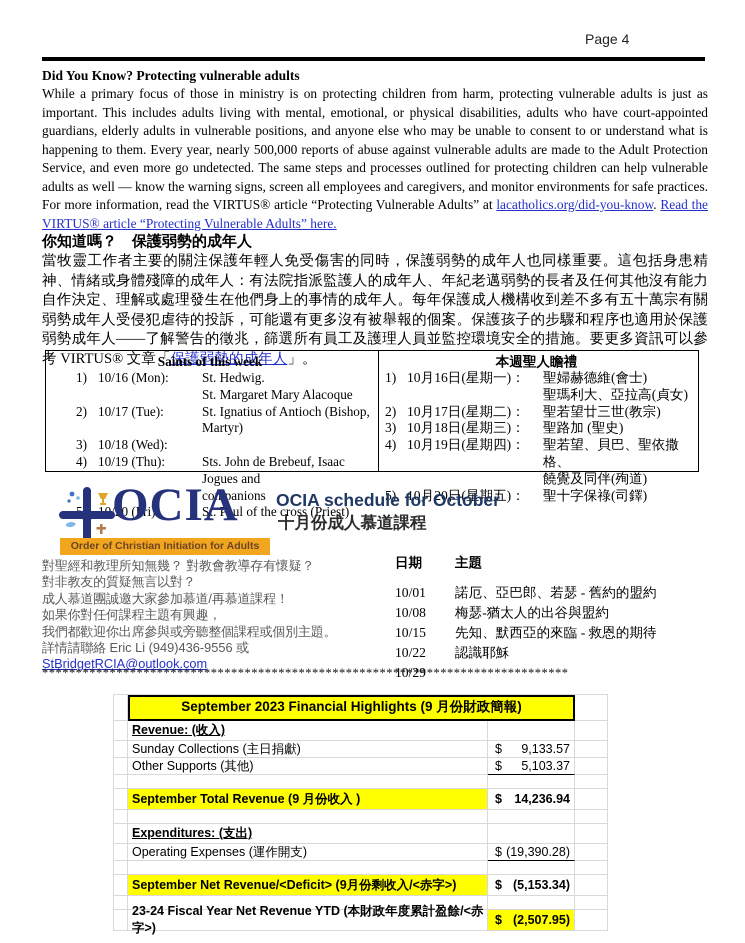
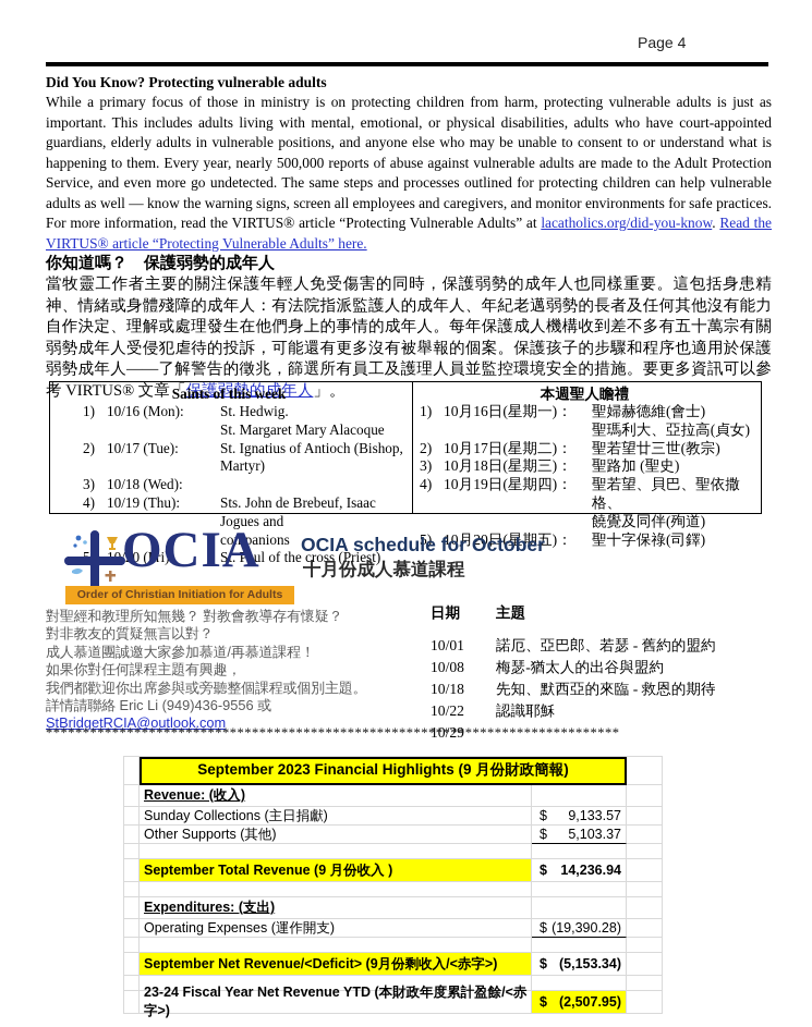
  Page 4
  Did You Know? Protecting vulnerable adults
  While a primary focus of those in ministry is on protecting children from harm, protecting vulnerable adults is just as important. This includes adults living with mental, emotional, or physical disabilities, adults who have court-appointed guardians, elderly adults in vulnerable positions, and anyone else who may be unable to consent to or understand what is happening to them. Every year, nearly 500,000 reports of abuse against vulnerable adults are made to the Adult Protection Service, and even more go undetected. The same steps and processes outlined for protecting children can help vulnerable adults as well — know the warning signs, screen all employees and caregivers, and monitor environments for safe practices. For more information, read the VIRTUS® article “Protecting Vulnerable Adults” at lacatholics.org/did-you-know. Read the VIRTUS® article “Protecting Vulnerable Adults” here.
  你知道嗎？ 保護弱勢的成年人
  當牧靈工作者主要的關注保護年輕人免受傷害的同時，保護弱勢的成年人也同樣重要。這包括身患精神、情緒或身體殘障的成年人：有法院指派監護人的成年人、年紀老邁弱勢的長者及任何其他沒有能力自作決定、理解或處理發生在他們身上的事情的成年人。每年保護成人機構收到差不多有五十萬宗有關弱勢成年人受侵犯虐待的投訴，可能還有更多沒有被舉報的個案。保護孩子的步驟和程序也適用於保護弱勢成年人——了解警告的徵兆，篩選所有員工及護理人員並監控環境安全的措施。要更多資訊可以參考 VIRTUS® 文章「保護弱勢的成年人」。
  Saints of this week
  1)
  10/16 (Mon):
  St. Hedwig.
  St. Margaret Mary Alacoque
  2)
  10/17 (Tue):
  St. Ignatius of Antioch (Bishop, Martyr)
  3)
  10/18 (Wed):
  4)
  10/19 (Thu):
  Sts. John de Brebeuf, Isaac Jogues and
  companions
  20 (Fri):
  St. Paul of the cross (Priest)
  本週聖人瞻禮
  1)
  10月16日(星期一)：
  聖婦赫德維(會士)
  聖瑪利大、亞拉高(貞女)
  2)
  10月17日(星期二)：
  聖若望廿三世(教宗)
  3)
  10月18日(星期三)：
  聖路加 (聖史)
  4)
  10月19日(星期四)：
  聖若望、貝巴、聖依撒格、
  饒覺及同伴(殉道)
  5)
  10月20日(星期五)：
  聖十字保祿(司鐸)
  OCIA
  Order of Christian Initiation for Adults
  OCIA schedule for October
  十月份成人慕道課程
  對聖經和教理所知無幾？ 對教會教導存有懷疑？
  對非教友的質疑無言以對？
  成人慕道團誠邀大家參加慕道/再慕道課程！
  如果你對任何課程主題有興趣，
  我們都歡迎你出席參與或旁聽整個課程或個別主題。
  詳情請聯絡 Eric Li (949)436-9556 或
  StBridgetRCIA@outlook.com
  日期
  主題
  10/01
  諾厄、亞巴郎、若瑟 - 舊約的盟約
  10/08
  梅瑟-猶太人的出谷與盟約
- 10/15
+ 10/18
  先知、默西亞的來臨 - 救恩的期待
  10/22
  認識耶穌
  10/29
  ******************************************************************************
  September 2023 Financial Highlights (9 月份財政簡報)
  Revenue: (收入)
  Sunday Collections (主日捐獻)
  $
  9,133.57
  Other Supports (其他)
  $
  5,103.37
  September Total Revenue (9 月份收入 )
  $
  14,236.94
  Expenditures: (支出)
  Operating Expenses (運作開支)
  $
  (19,390.28)
  September Net Revenue/<Deficit> (9月份剩收入/<赤字>)
  $
  (5,153.34)
  23-24 Fiscal Year Net Revenue YTD (本財政年度累計盈餘/<赤字>)
  $
  (2,507.95)
